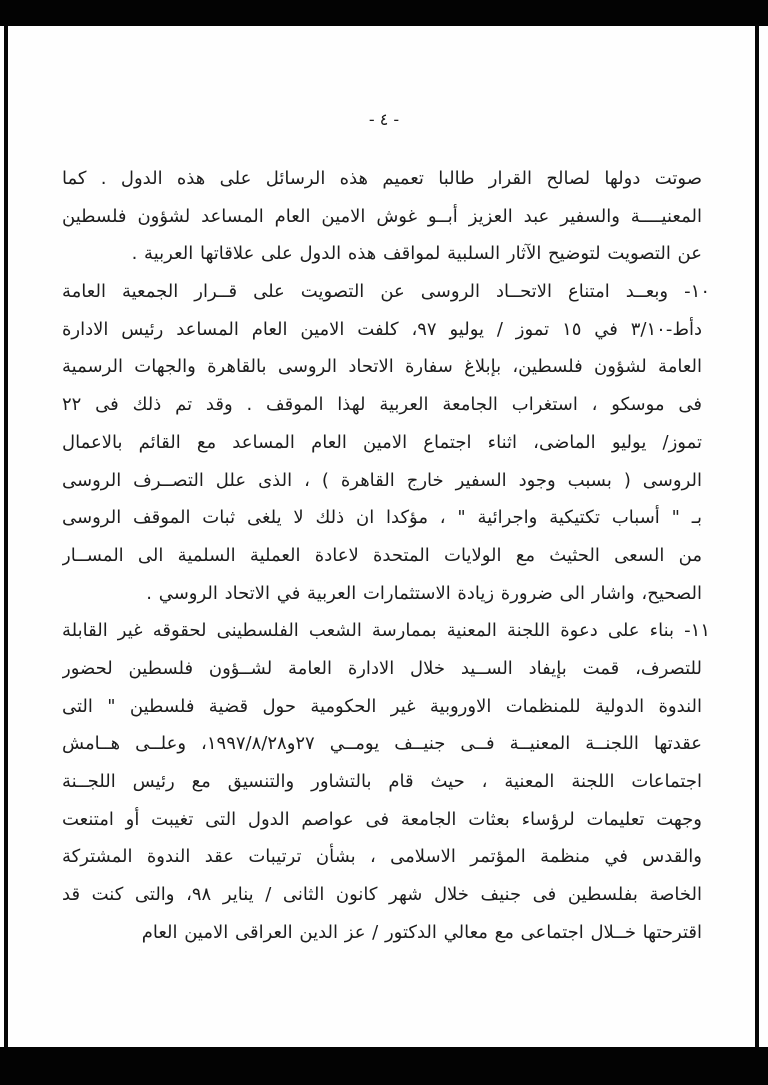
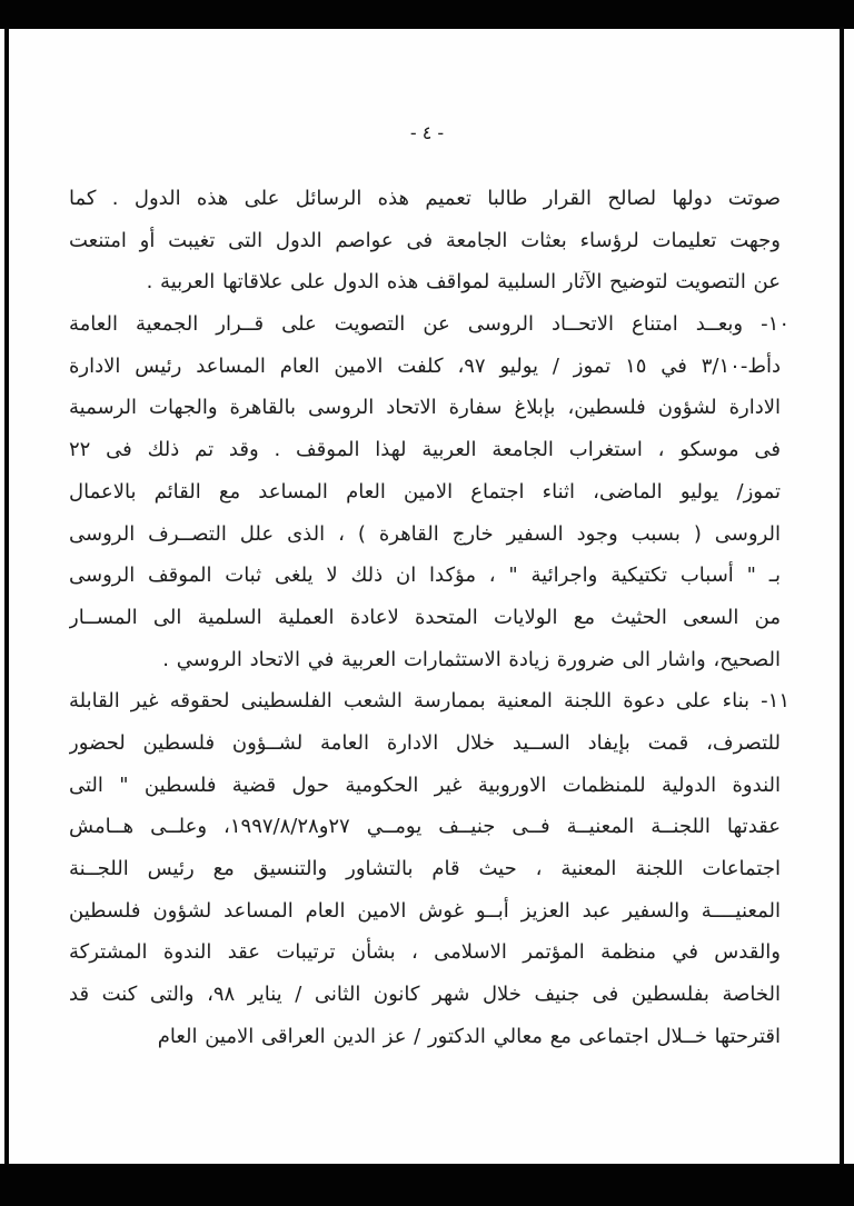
  - ٤ -
  صوتت دولها لصالح القرار طالبا تعميم هذه الرسائل على هذه الدول . كما
- المعنيــــة والسفير عبد العزيز أبــو غوش الامين العام المساعد لشؤون فلسطين
+ وجهت تعليمات لرؤساء بعثات الجامعة فى عواصم الدول التى تغيبت أو امتنعت
  عن التصويت لتوضيح الآثار السلبية لمواقف هذه الدول على علاقاتها العربية .
  ١٠- وبعــد امتناع الاتحــاد الروسى عن التصويت على قــرار الجمعية العامة
  دأط-٣/١٠ في ١٥ تموز / يوليو ٩٧، كلفت الامين العام المساعد رئيس الادارة
- العامة لشؤون فلسطين، بإبلاغ سفارة الاتحاد الروسى بالقاهرة والجهات الرسمية
+ الادارة لشؤون فلسطين، بإبلاغ سفارة الاتحاد الروسى بالقاهرة والجهات الرسمية
  فى موسكو ، استغراب الجامعة العربية لهذا الموقف . وقد تم ذلك فى ٢٢
  تموز/ يوليو الماضى، اثناء اجتماع الامين العام المساعد مع القائم بالاعمال
  الروسى ( بسبب وجود السفير خارج القاهرة ) ، الذى علل التصــرف الروسى
  بـ " أسباب تكتيكية واجرائية " ، مؤكدا ان ذلك لا يلغى ثبات الموقف الروسى
  من السعى الحثيث مع الولايات المتحدة لاعادة العملية السلمية الى المســار
  الصحيح، واشار الى ضرورة زيادة الاستثمارات العربية في الاتحاد الروسي .
  ١١- بناء على دعوة اللجنة المعنية بممارسة الشعب الفلسطينى لحقوقه غير القابلة
  للتصرف، قمت بإيفاد الســيد خلال الادارة العامة لشــؤون فلسطين لحضور
  الندوة الدولية للمنظمات الاوروبية غير الحكومية حول قضية فلسطين " التى
  عقدتها اللجنــة المعنيــة فــى جنيــف يومــي ٢٧و١٩٩٧/٨/٢٨، وعلــى هــامش
  اجتماعات اللجنة المعنية ، حيث قام بالتشاور والتنسيق مع رئيس اللجــنة
- وجهت تعليمات لرؤساء بعثات الجامعة فى عواصم الدول التى تغيبت أو امتنعت
+ المعنيــــة والسفير عبد العزيز أبــو غوش الامين العام المساعد لشؤون فلسطين
  والقدس في منظمة المؤتمر الاسلامى ، بشأن ترتيبات عقد الندوة المشتركة
  الخاصة بفلسطين فى جنيف خلال شهر كانون الثانى / يناير ٩٨، والتى كنت قد
  اقترحتها خــلال اجتماعى مع معالي الدكتور / عز الدين العراقى الامين العام
